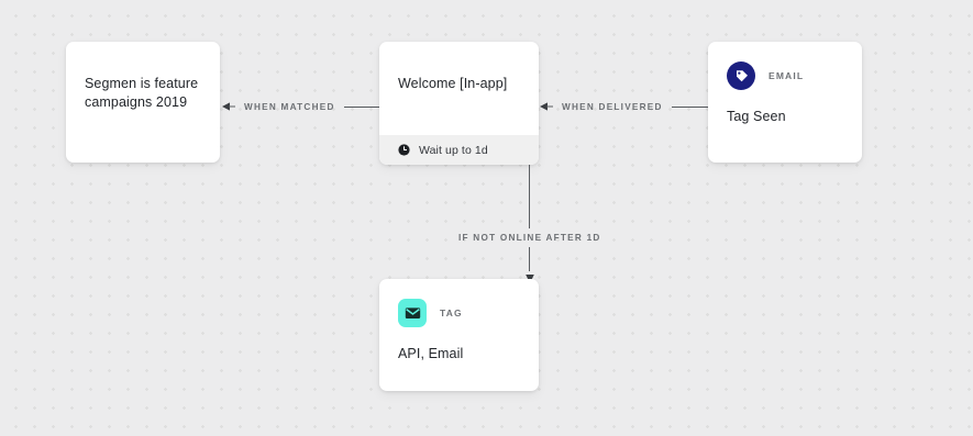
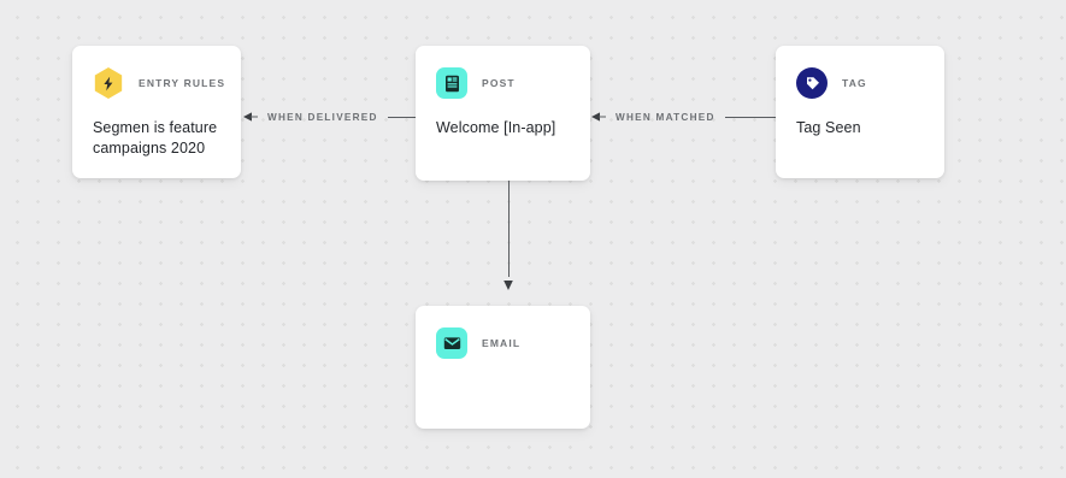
+ ENTRY RULES
- Segmen is feature campaigns 2019
+ Segmen is feature campaigns 2020
- WHEN MATCHED
+ WHEN DELIVERED
+ POST
  Welcome [In-app]
- Wait up to 1d
- WHEN DELIVERED
+ WHEN MATCHED
- EMAIL
+ TAG
  Tag Seen
- IF NOT ONLINE AFTER 1D
- TAG
+ EMAIL
- API, Email
